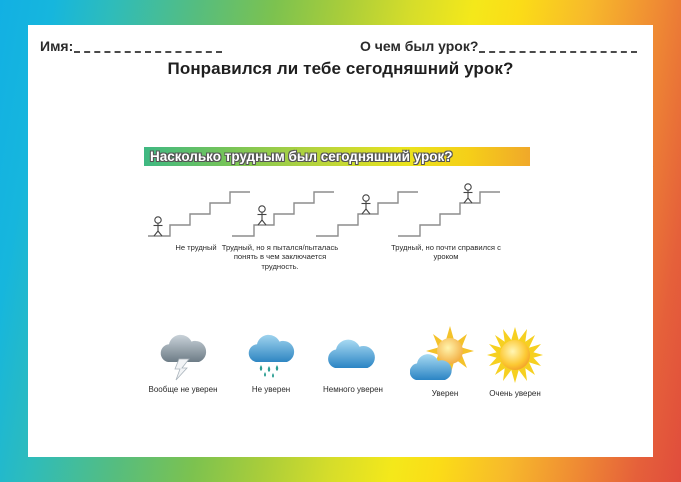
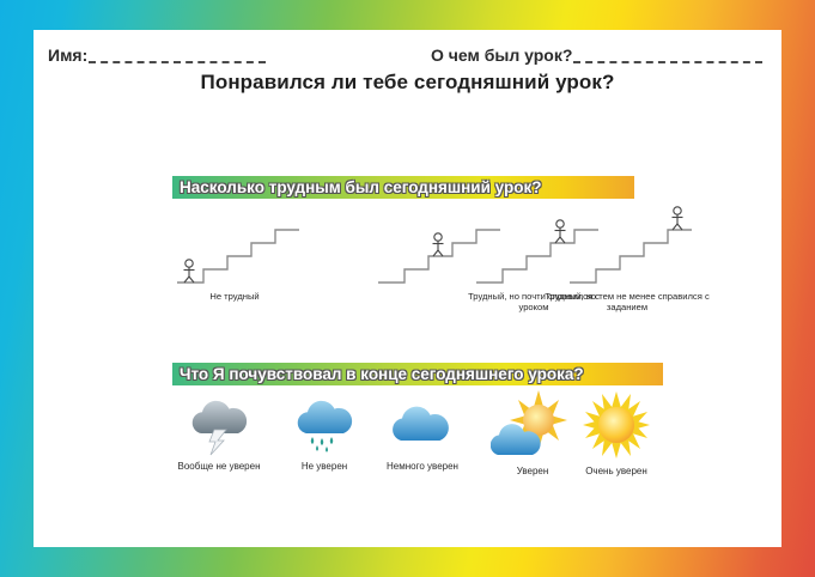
  Имя:
  О чем был урок?
  Понравился ли тебе сегодняшний урок?
  Насколько трудным был сегодняшний урок?
  Не трудный
- Трудный, но я пытался/пыталась понять в чем заключается трудность.
  Трудный, но почти справился с уроком
+ Трудный, но тем не менее справился с заданием
+ Что Я почувствовал в конце сегодняшнего урока?
  Вообще не уверен
  Не уверен
  Немного уверен
  Уверен
  Очень уверен
